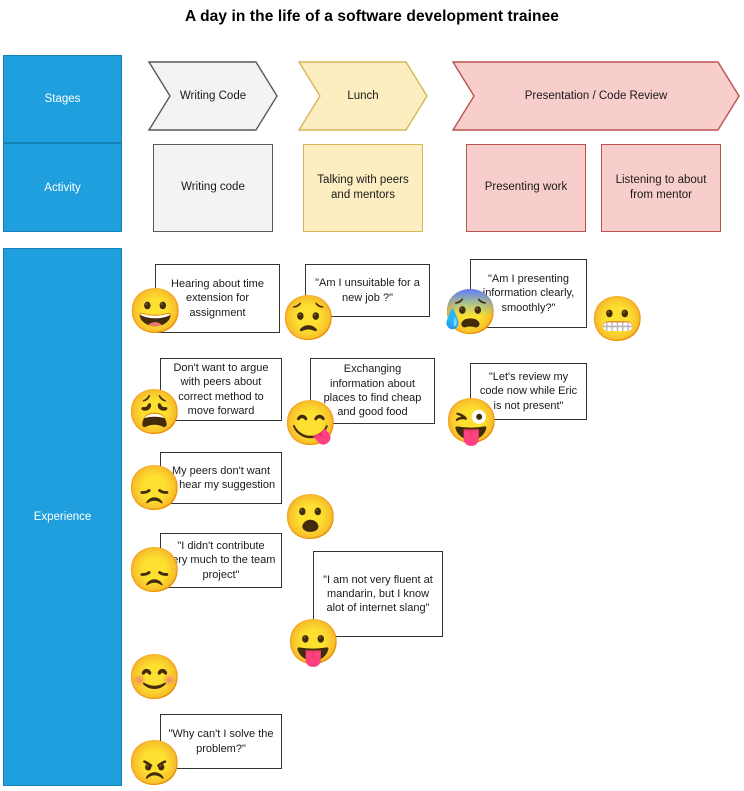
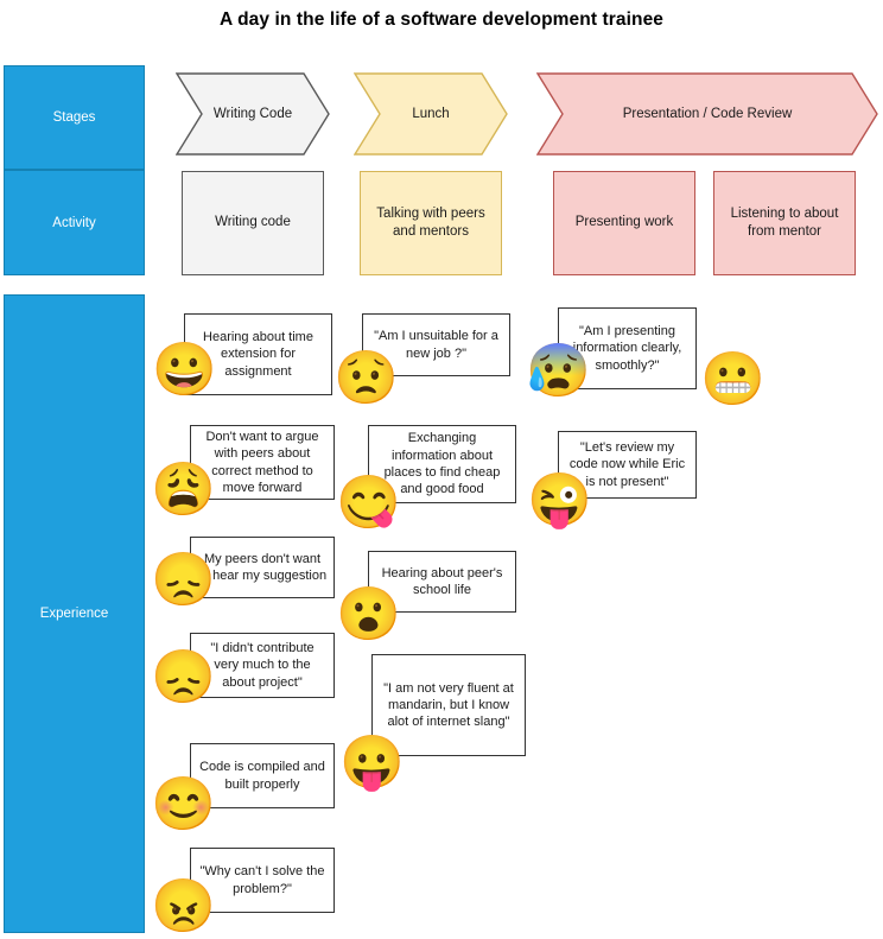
  A day in the life of a software development trainee
  Stages
  Activity
  Experience
  Writing Code
  Lunch
  Presentation / Code Review
  Writing code
  Talking with peers and mentors
  Presenting work
  Listening to about from mentor
  Hearing about time extension for assignment
  😀
  "Am I unsuitable for a new job ?"
  😟
  "Am I presenting information clearly, smoothly?"
  😰
  😬
  Don't want to argue with peers about correct method to move forward
  😩
  Exchanging information about places to find cheap and good food
  😋
  "Let's review my code now while Eric is not present"
  😜
  My peers don't want to hear my suggestion
  😞
+ Hearing about peer's school life
  😮
- "I didn't contribute very much to the team project"
+ "I didn't contribute very much to the about project"
  😞
  "I am not very fluent at mandarin, but I know alot of internet slang"
  😛
+ Code is compiled and built properly
  😊
  "Why can't I solve the problem?"
  😠
